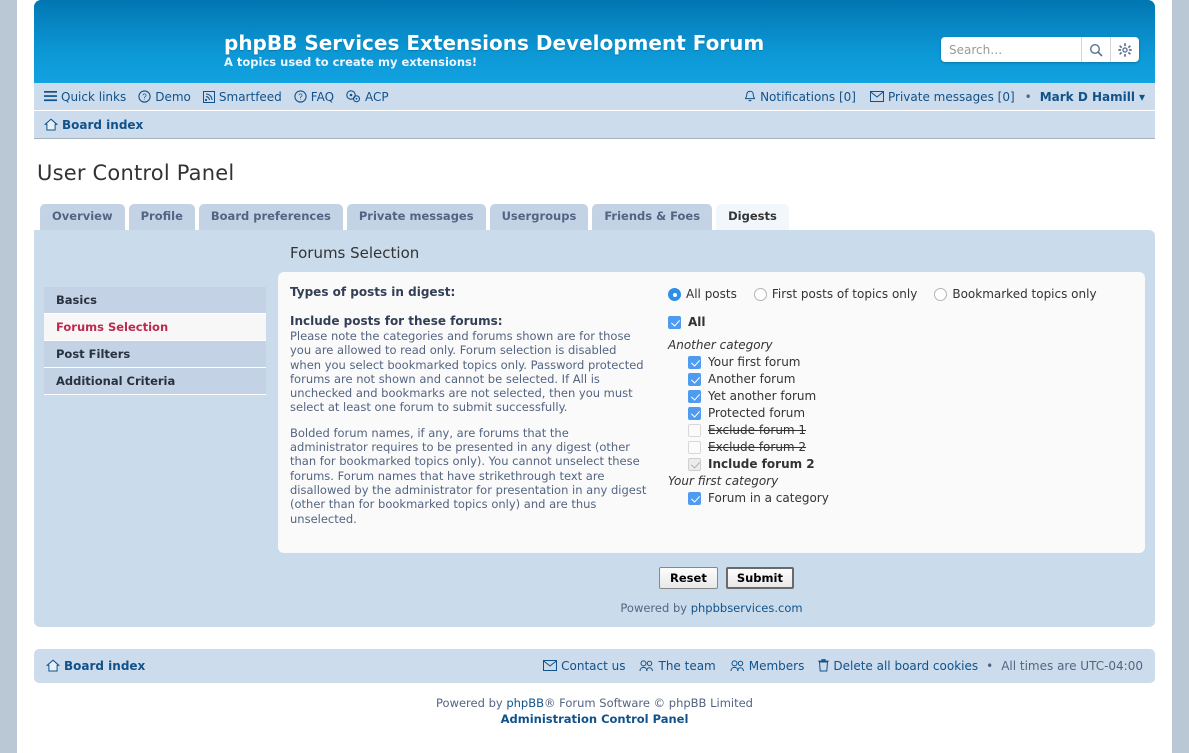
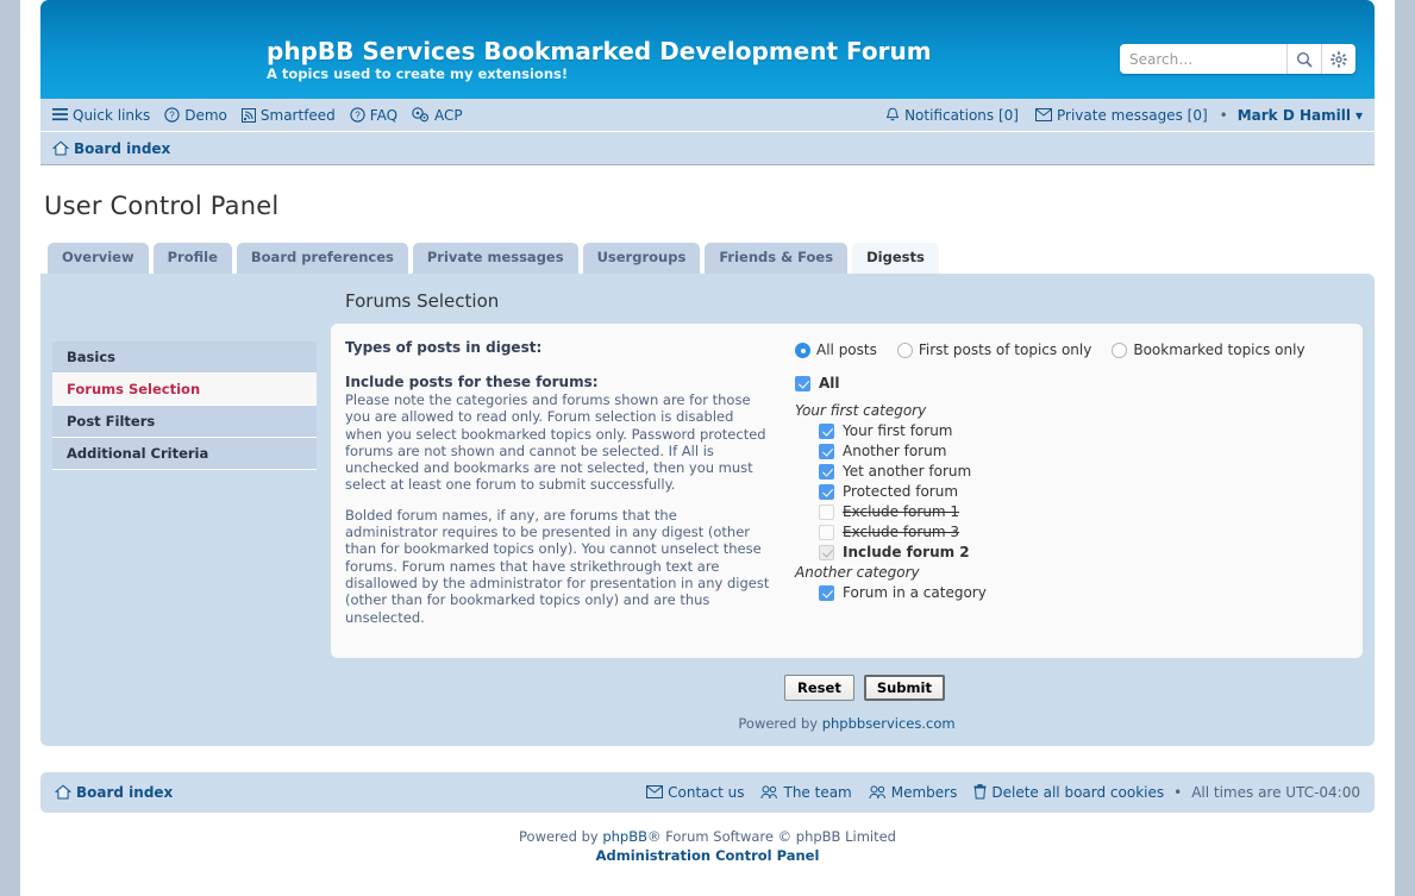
- phpBB Services Extensions Development Forum
+ phpBB Services Bookmarked Development Forum
  A topics used to create my extensions!
  Search…
  Quick links
  ?
  Demo
  Smartfeed
  ?
  FAQ
  ACP
  Notifications [0]
  Private messages [0]
  •
  Mark D Hamill
  ▾
  Board index
  User Control Panel
  Overview
  Profile
  Board preferences
  Private messages
  Usergroups
  Friends & Foes
  Digests
  Basics
  Forums Selection
  Post Filters
  Additional Criteria
  Forums Selection
  Types of posts in digest:
  Include posts for these forums:
  Please note the categories and forums shown are for those you are allowed to read only. Forum selection is disabled when you select bookmarked topics only. Password protected forums are not shown and cannot be selected. If All is unchecked and bookmarks are not selected, then you must select at least one forum to submit successfully.
  Bolded forum names, if any, are forums that the administrator requires to be presented in any digest (other than for bookmarked topics only). You cannot unselect these forums. Forum names that have strikethrough text are disallowed by the administrator for presentation in any digest (other than for bookmarked topics only) and are thus unselected.
  All posts
  First posts of topics only
  Bookmarked topics only
  All
- Another category
+ Your first category
  Your first forum
  Another forum
  Yet another forum
  Protected forum
  Exclude forum 1
- Exclude forum 2
+ Exclude forum 3
  Include forum 2
- Your first category
+ Another category
  Forum in a category
  Reset
  Submit
  Powered by phpbbservices.com
  Board index
  Contact us
  The team
  Members
  Delete all board cookies
  •
  All times are UTC-04:00
  Powered by phpBB® Forum Software © phpBB Limited
  Administration Control Panel
